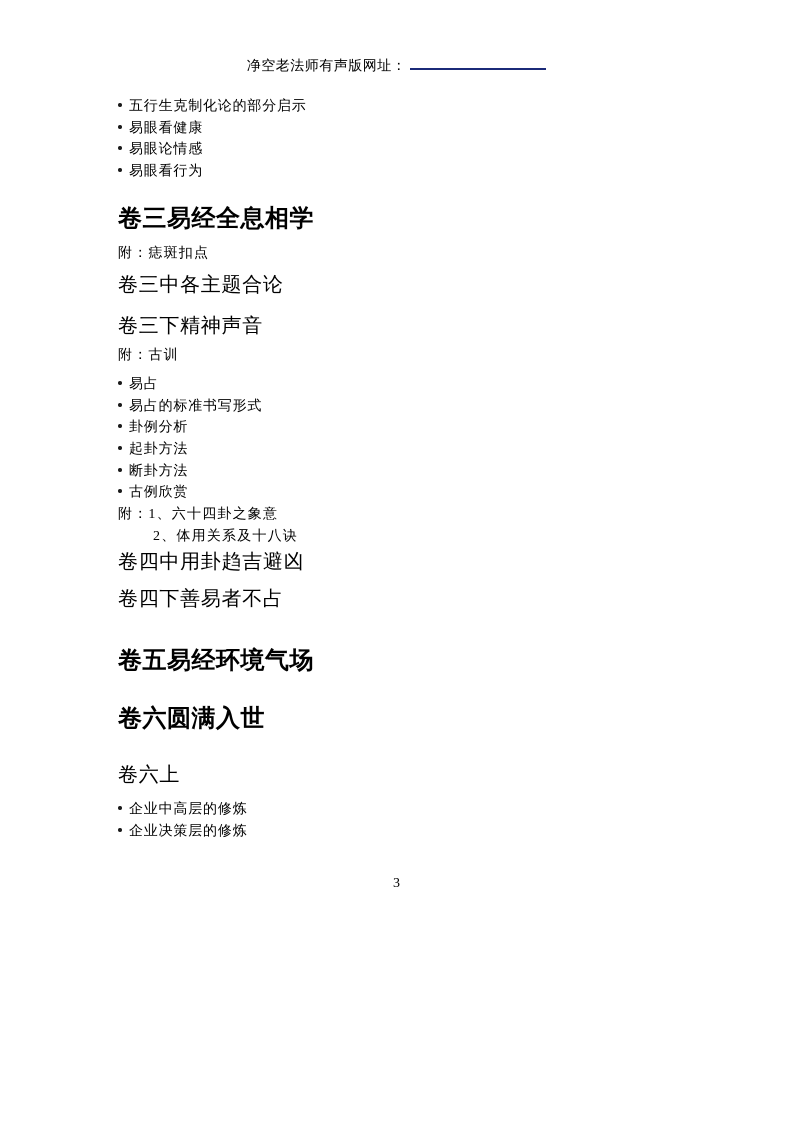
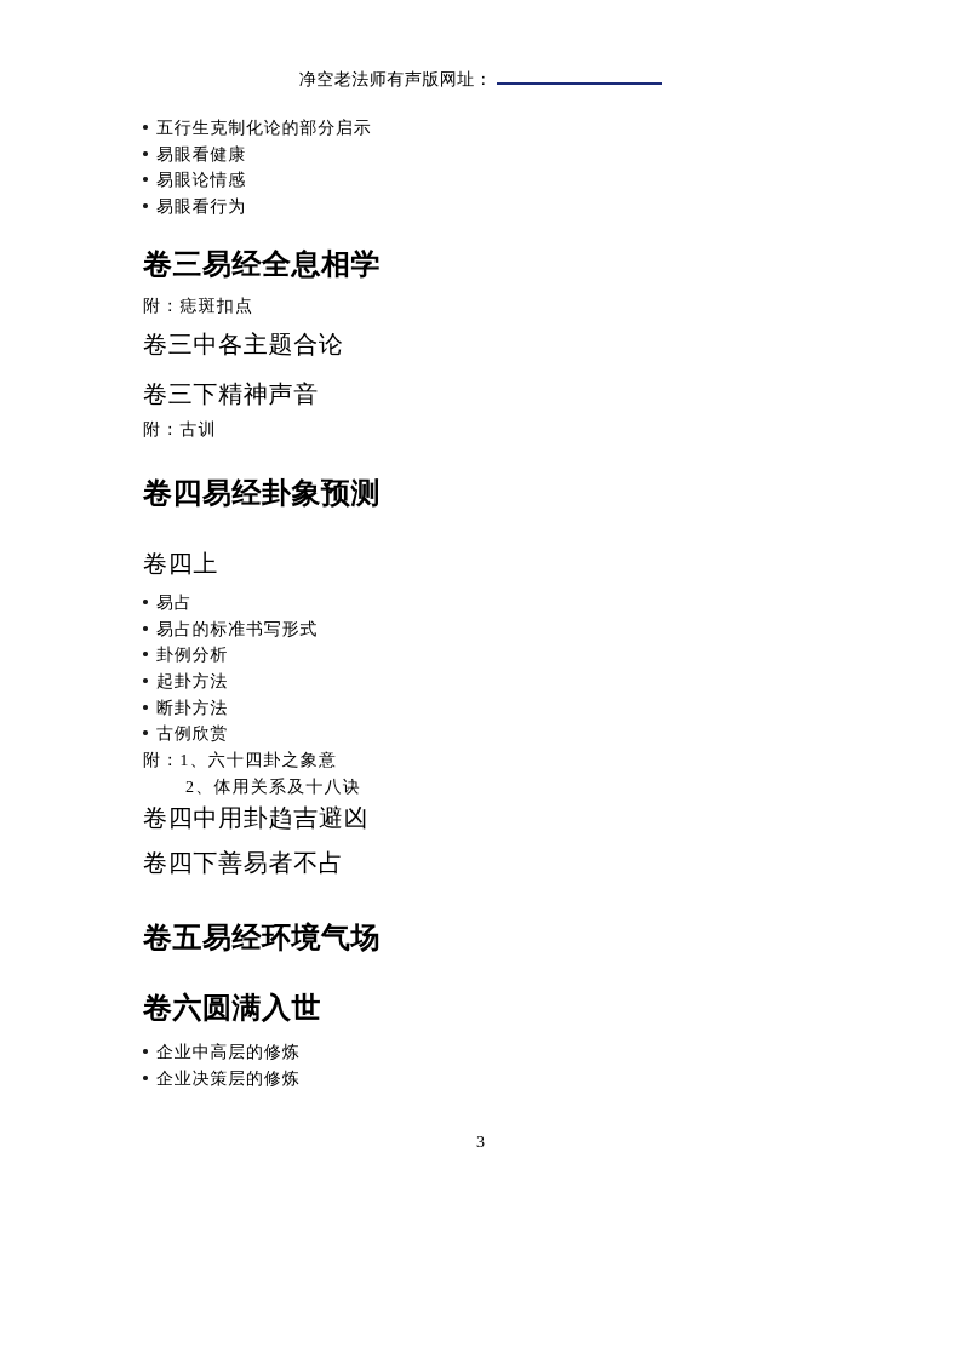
  净空老法师有声版网址：
  五行生克制化论的部分启示
  易眼看健康
  易眼论情感
  易眼看行为
  卷三易经全息相学
  附：痣斑扣点
  卷三中各主题合论
  卷三下精神声音
  附：古训
+ 卷四易经卦象预测
+ 卷四上
  易占
  易占的标准书写形式
  卦例分析
  起卦方法
  断卦方法
  古例欣赏
  附：1、六十四卦之象意
  2、体用关系及十八诀
  卷四中用卦趋吉避凶
  卷四下善易者不占
  卷五易经环境气场
  卷六圆满入世
- 卷六上
  企业中高层的修炼
  企业决策层的修炼
  3
